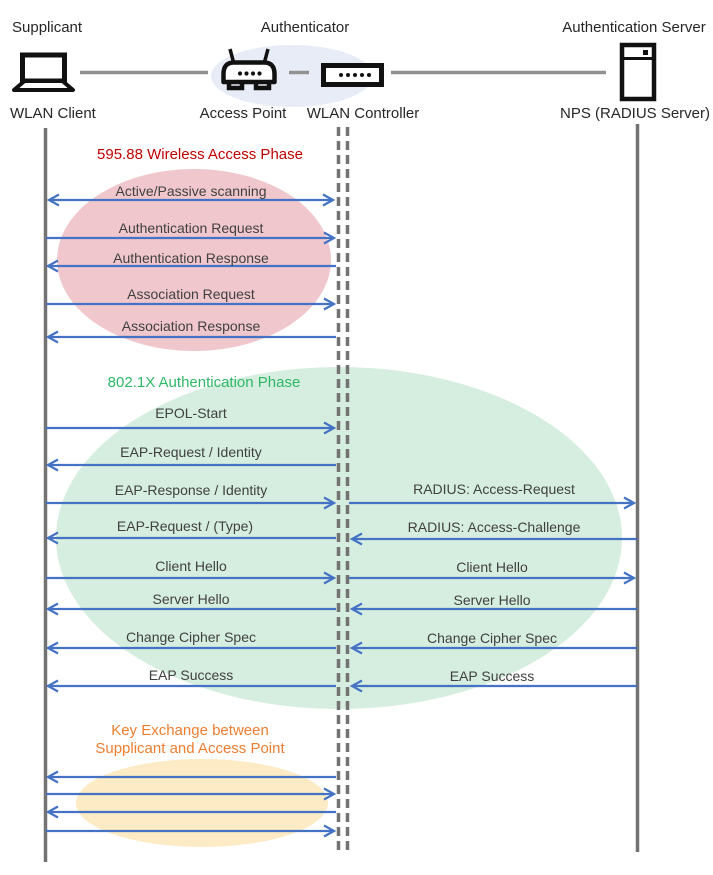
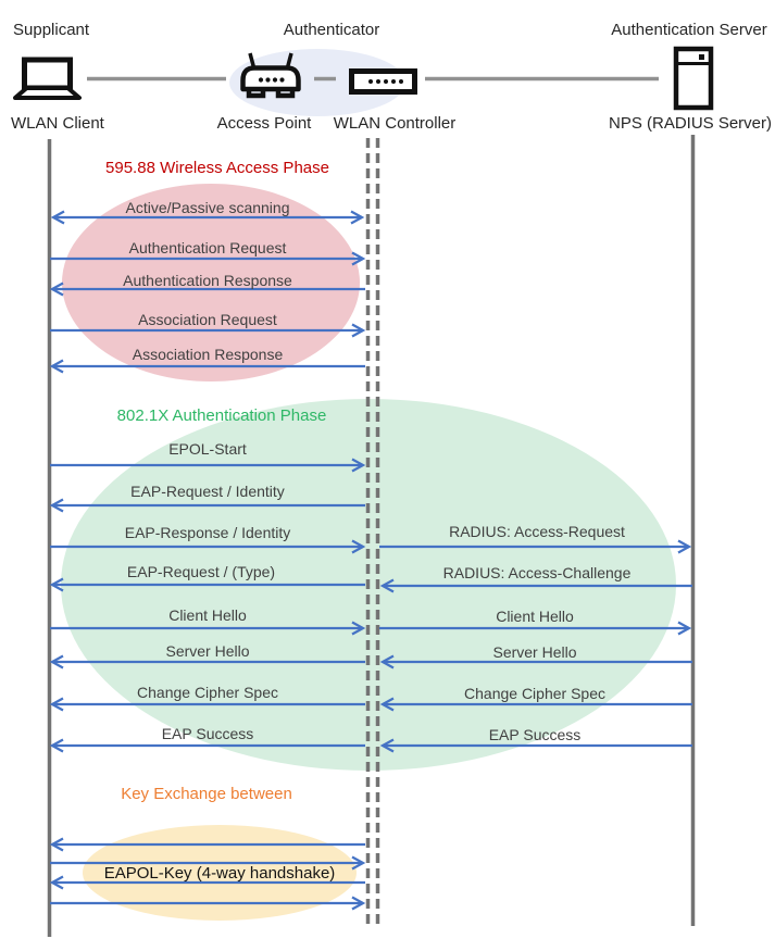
  Supplicant
  Authenticator
  Authentication Server
  WLAN Client
  Access Point
  WLAN Controller
  NPS (RADIUS Server)
  595.88 Wireless Access Phase
  802.1X Authentication Phase
  Key Exchange between
- Supplicant and Access Point
  Active/Passive scanning
  Authentication Request
  Authentication Response
  Association Request
  Association Response
  EPOL-Start
  EAP-Request / Identity
  EAP-Response / Identity
  EAP-Request / (Type)
  Client Hello
  Server Hello
  Change Cipher Spec
  EAP Success
  RADIUS: Access-Request
  RADIUS: Access-Challenge
  Client Hello
  Server Hello
  Change Cipher Spec
  EAP Success
+ EAPOL-Key (4-way handshake)
